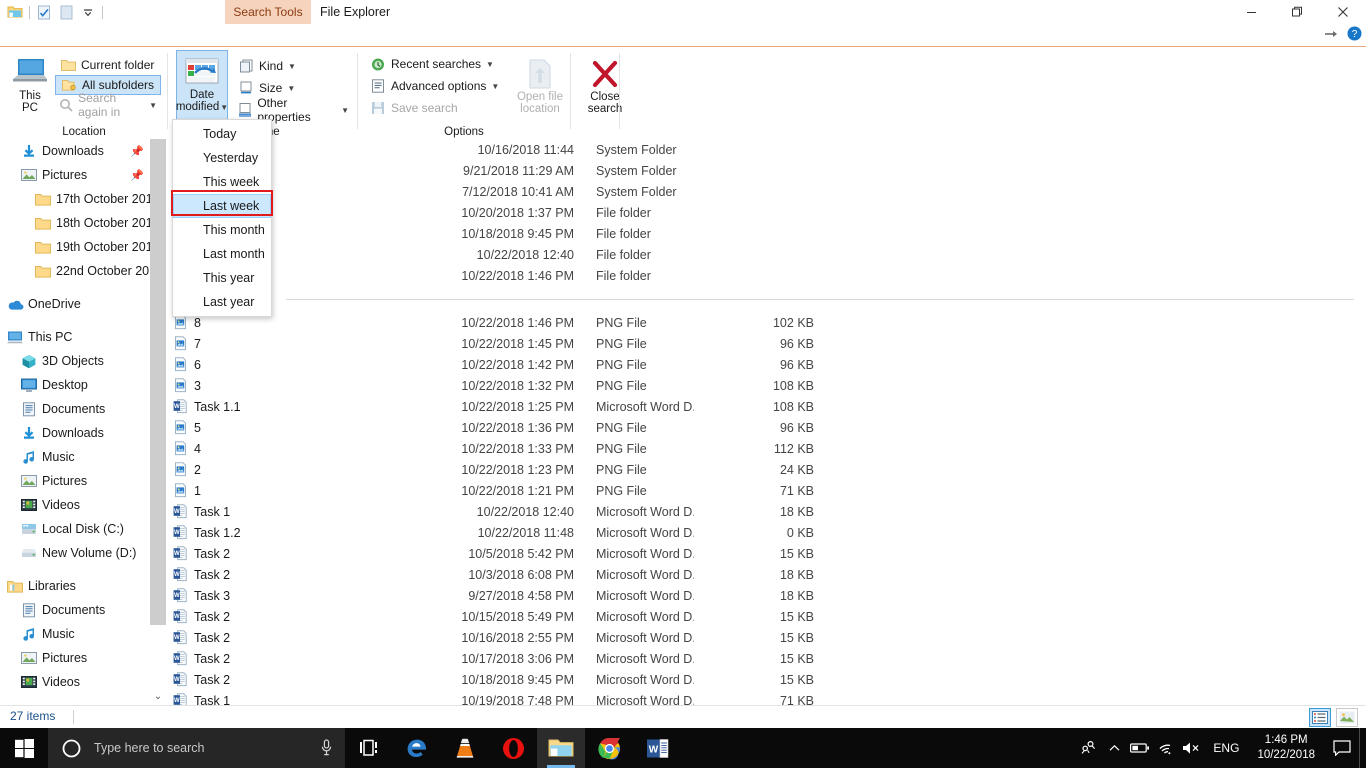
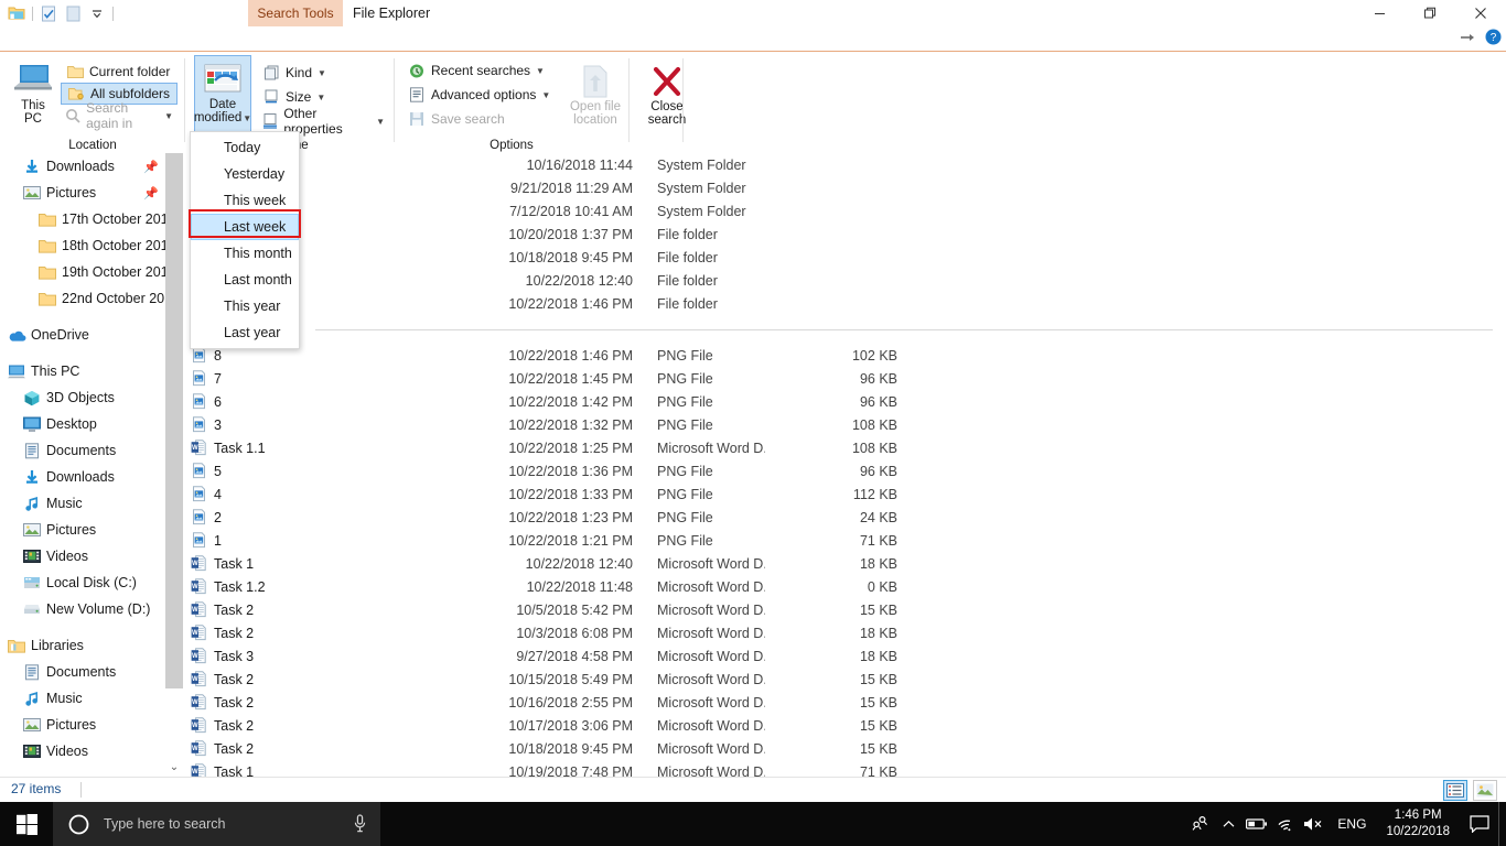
  Search Tools
  File Explorer
  ?
  This
  PC
  Current folder
  All subfolders
  Search again in
  ▼
  Location
  Date
  modified▼
  Kind
  ▼
  Size
  ▼
  Other properties
  ▼
  Recent searches
  ▼
  Advanced options
  ▼
  Save search
  Open file
  location
  Close
  searc
  Options
  Downloads
  📌
  Pictures
  📌
  17th October 20
  18th October 20
  19th October 20
  22nd October 20
  OneDrive
  This PC
  3D Objects
  Desktop
  Documents
  Downloads
  Music
  Pictures
  Videos
  Local Disk (C:)
  New Volume (D:)
  Libraries
  Documents
  Music
  Pictures
  Videos
  ⌄
  10/16/2018 11:44
  System Folder
  9/21/2018 11:29 AM
  System Folder
  7/12/2018 10:41 AM
  System Folder
  10/20/2018 1:37 PM
  File folder
  10/18/2018 9:45 PM
  File folder
  10/22/2018 12:40
  File folder
  10/22/2018 1:46 PM
  File folder
  8
  10/22/2018 1:46 PM
  PNG File
  102 KB
  7
  10/22/2018 1:45 PM
  PNG File
  96 KB
  6
  10/22/2018 1:42 PM
  PNG File
  96 KB
  3
  10/22/2018 1:32 PM
  PNG File
  108 KB
  Task 1.1
  10/22/2018 1:25 PM
  Microsoft Word D
  108 KB
  5
  10/22/2018 1:36 PM
  PNG File
  96 KB
  4
  10/22/2018 1:33 PM
  PNG File
  112 KB
  2
  10/22/2018 1:23 PM
  PNG File
  24 KB
  1
  10/22/2018 1:21 PM
  PNG File
  71 KB
  Task 1
  10/22/2018 12:40
  Microsoft Word D
  18 KB
  Task 1.2
  10/22/2018 11:48
  Microsoft Word D
  0 KB
  Task 2
  10/5/2018 5:42 PM
  Microsoft Word D
  15 KB
  Task 2
  10/3/2018 6:08 PM
  Microsoft Word D
  18 KB
  Task 3
  9/27/2018 4:58 PM
  Microsoft Word D
  18 KB
  Task 2
  10/15/2018 5:49 PM
  Microsoft Word D
  15 KB
  Task 2
  10/16/2018 2:55 PM
  Microsoft Word D
  15 KB
  Task 2
  10/17/2018 3:06 PM
  Microsoft Word D
  15 KB
  Task 2
  10/18/2018 9:45 PM
  Microsoft Word D
  15 KB
  Task 1
  10/19/2018 7:48 PM
  Microsoft Word D
  71 KB
  Today
  Yesterday
  This week
  Last week
  This month
  Last month
  This year
  Last year
  27 items
  Type here to search
- W
  ENG
  1:46 PM
  10/22/2018
